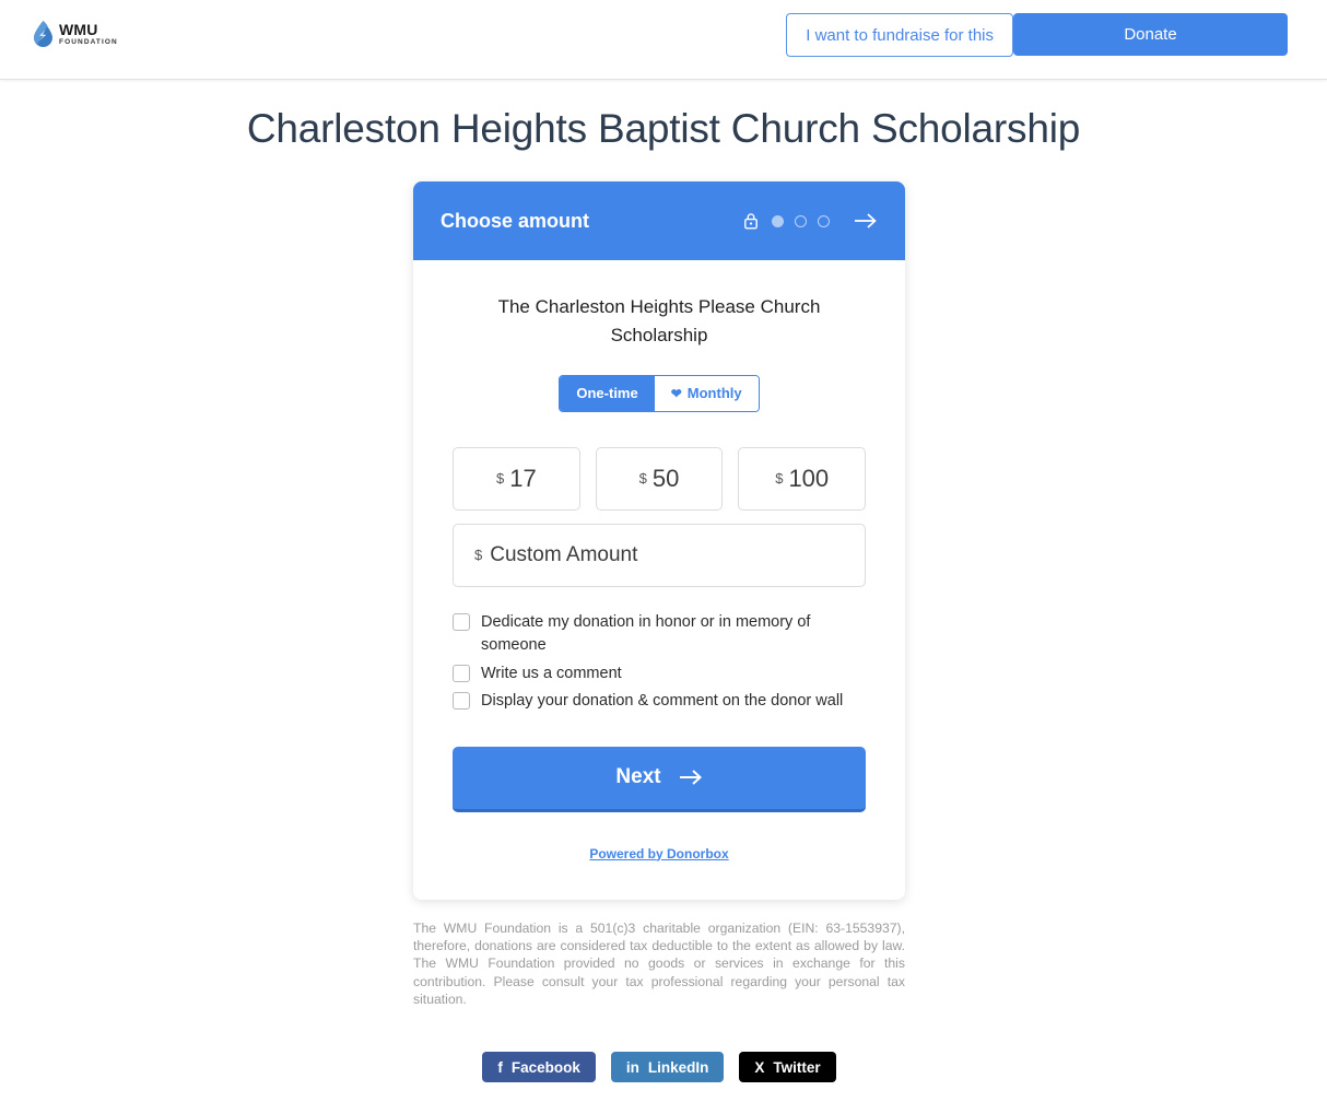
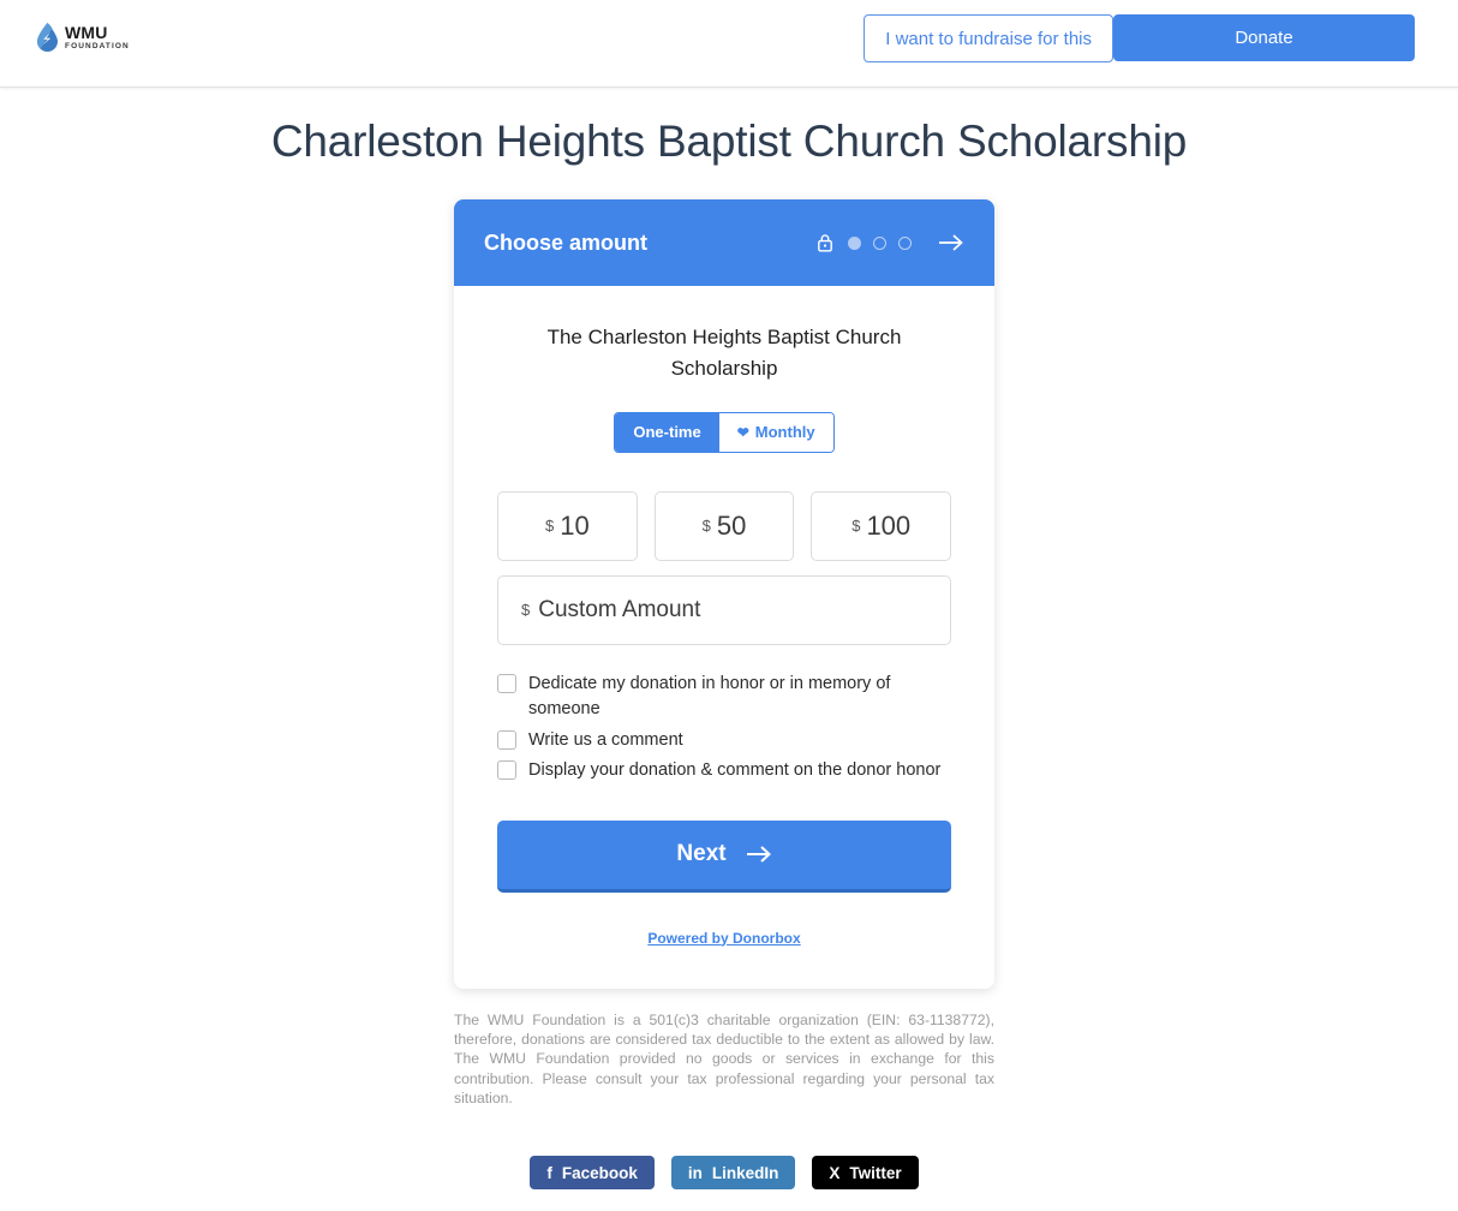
  WMU
  I want to fundraise for this
  Donate
  Charleston Heights Baptist Church Scholarship
  Choose amount
- The Charleston Heights Please Church Scholarship
+ The Charleston Heights Baptist Church Scholarship
  One-time
  ❤
  Monthly
  $
- 17
+ 10
  $
  50
  $
  100
  $
  Custom Amount
  Dedicate my donation in honor or in memory of someone
  Write us a comment
- Display your donation & comment on the donor wall
+ Display your donation & comment on the donor honor
  Next
  Powered by Donorbox
- The WMU Foundation is a 501(c)3 charitable organization (EIN: 63-1553937), therefore, donations are considered tax deductible to the extent as allowed by law. The WMU Foundation provided no goods or services in exchange for this contribution. Please consult your tax professional regarding your personal tax situation.
+ The WMU Foundation is a 501(c)3 charitable organization (EIN: 63-1138772), therefore, donations are considered tax deductible to the extent as allowed by law. The WMU Foundation provided no goods or services in exchange for this contribution. Please consult your tax professional regarding your personal tax situation.
  f
  Facebook
  in
  LinkedIn
  X
  Twitter
